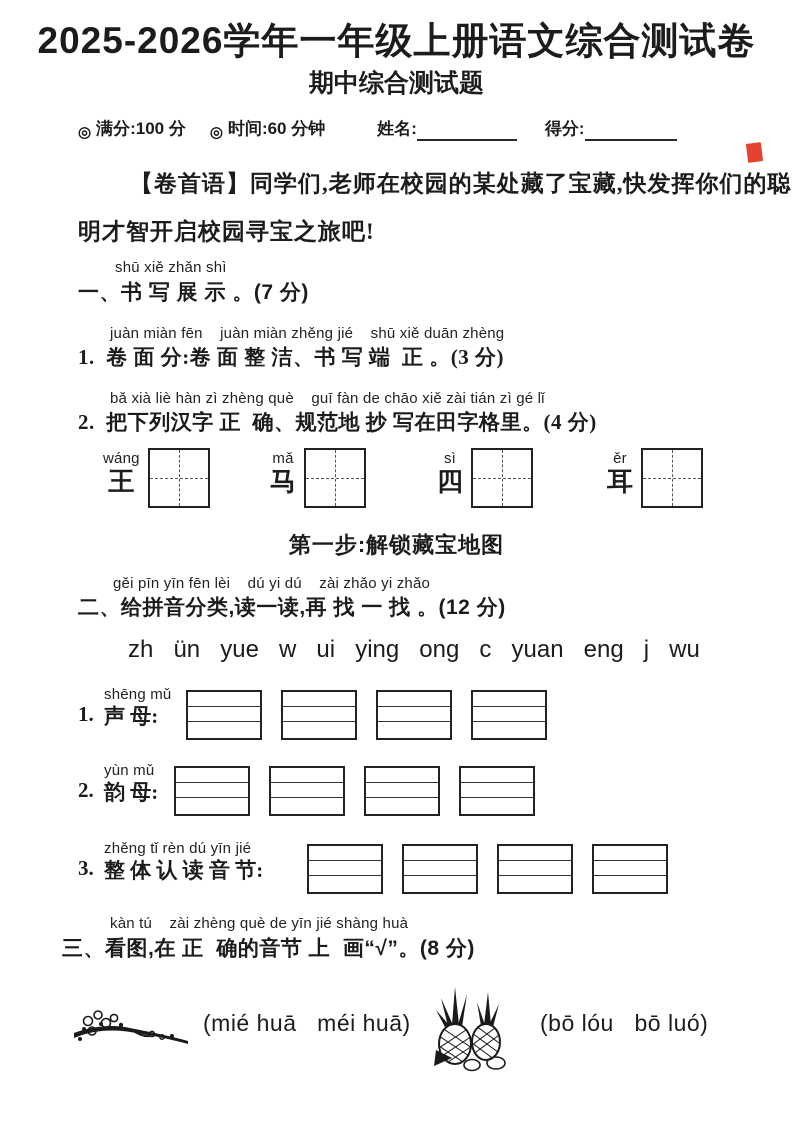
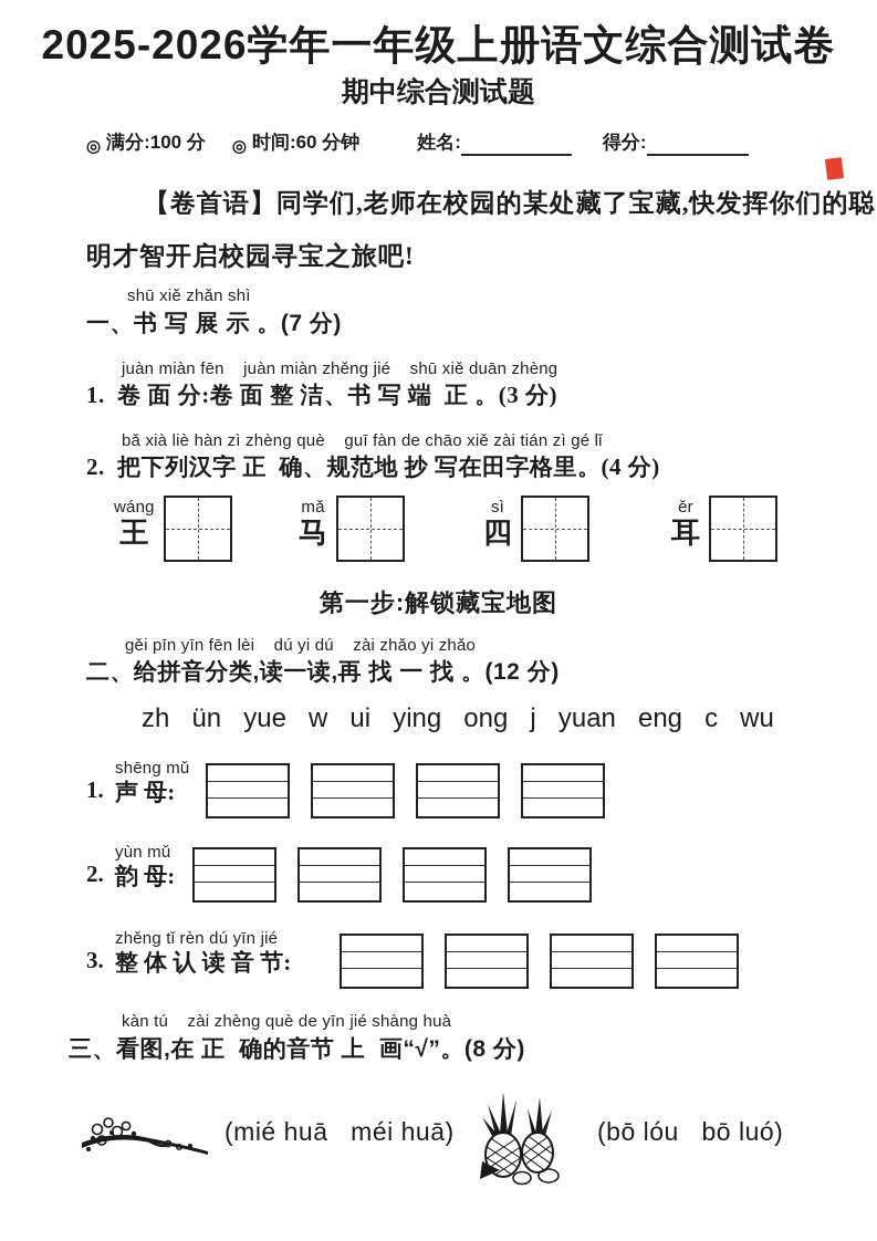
  2025-2026学年一年级上册语文综合测试卷
  期中综合测试题
  ◎
  满分:100 分
  ◎
  时间:60 分钟
  姓名:
  得分:
  【卷首语】同学们,老师在校园的某处藏了宝藏,快发挥你们的聪
  明才智开启校园寻宝之旅吧!
  shū xiě zhǎn shì
  一、书 写 展 示 。(7 分)
  juàn miàn fēn juàn miàn zhěng jié shū xiě duān zhèng
  1. 卷 面 分:卷 面 整 洁、书 写 端 正 。(3 分)
  bǎ xià liè hàn zì zhèng què guī fàn de chāo xiě zài tián zì gé lǐ
  2. 把下列汉字 正 确、规范地 抄 写在田字格里。(4 分)
  wáng
  王
  mǎ
  马
  sì
  四
  ěr
  耳
  第一步:解锁藏宝地图
  gěi pīn yīn fēn lèi dú yi dú zài zhǎo yi zhǎo
  二、给拼音分类,读一读,再 找 一 找 。(12 分)
  zh
  ün
  yue
  w
  ui
  ying
  ong
- c
+ j
  yuan
  eng
- j
+ c
  wu
  1.
  shēng mǔ
  声 母:
  2.
  yùn mǔ
  韵 母:
  3.
  zhěng tǐ rèn dú yīn jié
  整 体 认 读 音 节:
  kàn tú zài zhèng què de yīn jié shàng huà
  三、看图,在 正 确的音节 上 画“√”。(8 分)
  (mié huā méi huā)
  (bō lóu bō luó)
